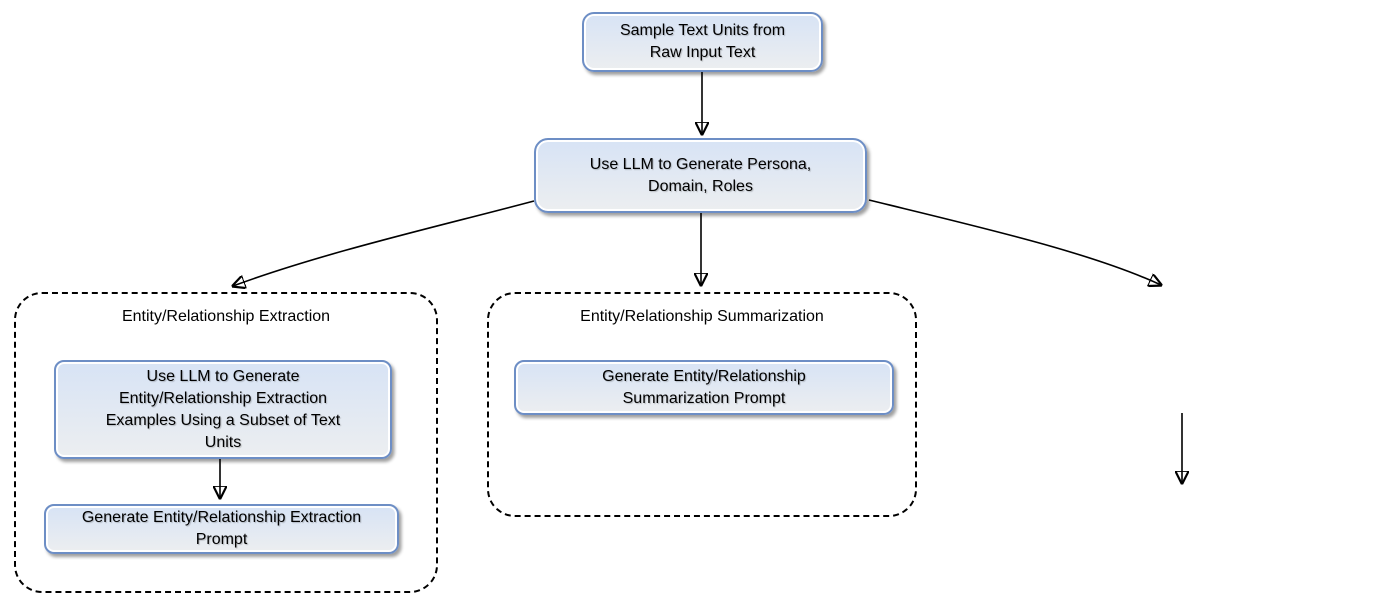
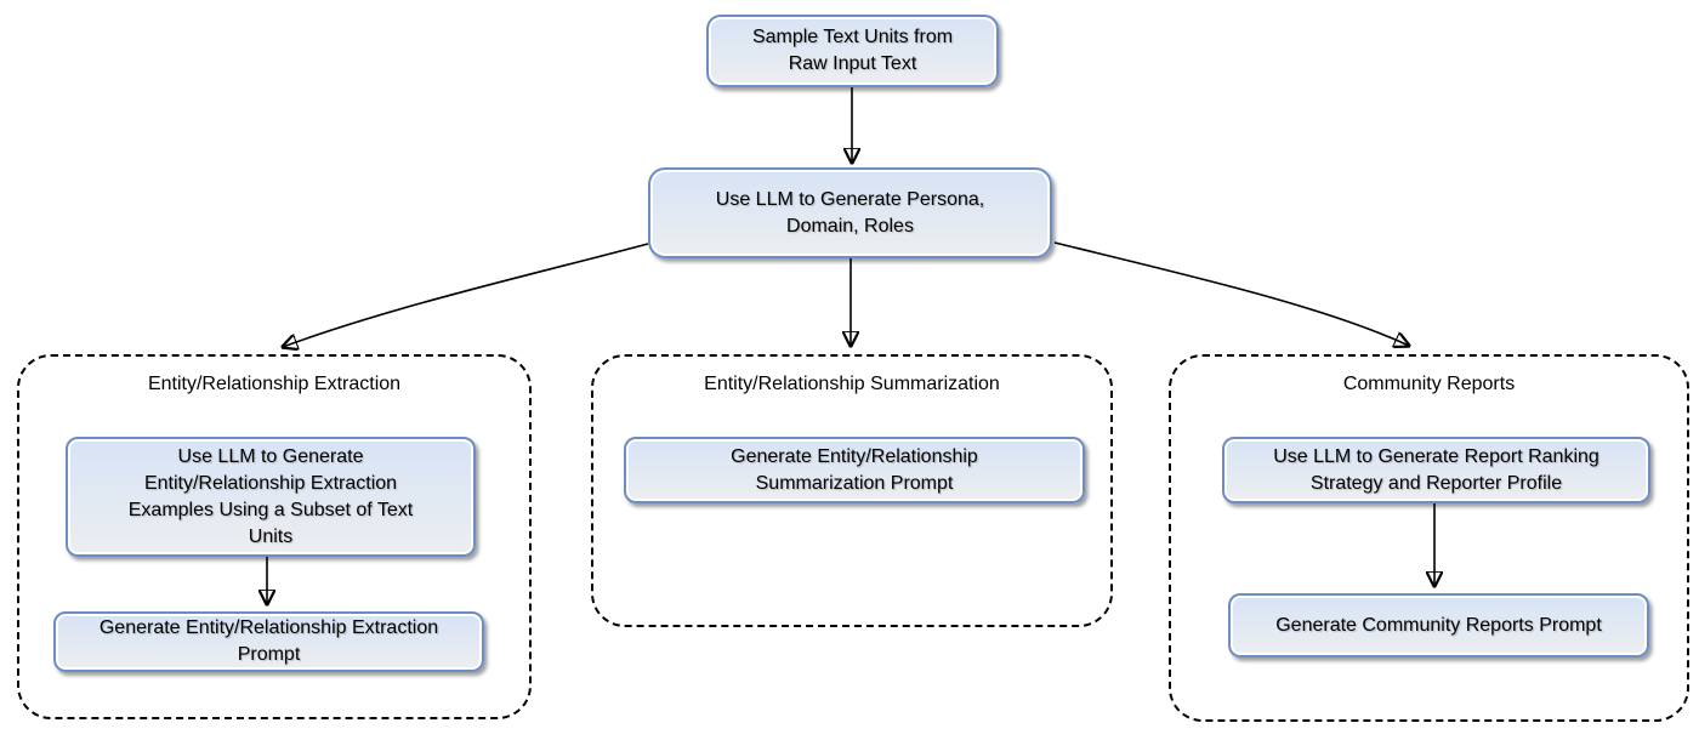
  Sample Text Units from
  Raw Input Text
  Use LLM to Generate Persona,
  Domain, Roles
  Entity/Relationship Extraction
  Use LLM to Generate
  Entity/Relationship Extraction
  Examples Using a Subset of Text
  Units
  Generate Entity/Relationship Extraction
  Prompt
  Entity/Relationship Summarization
  Generate Entity/Relationship
  Summarization Prompt
+ Community Reports
+ Use LLM to Generate Report Ranking
+ Strategy and Reporter Profile
+ Generate Community Reports Prompt
